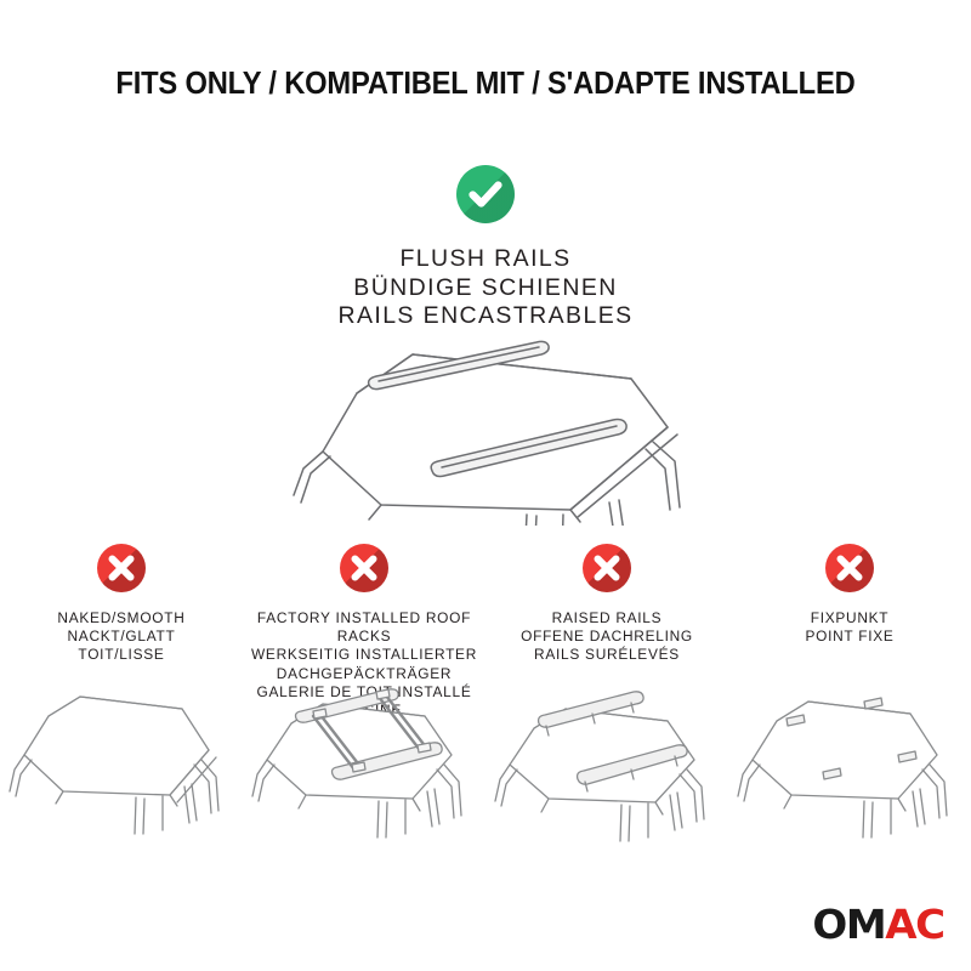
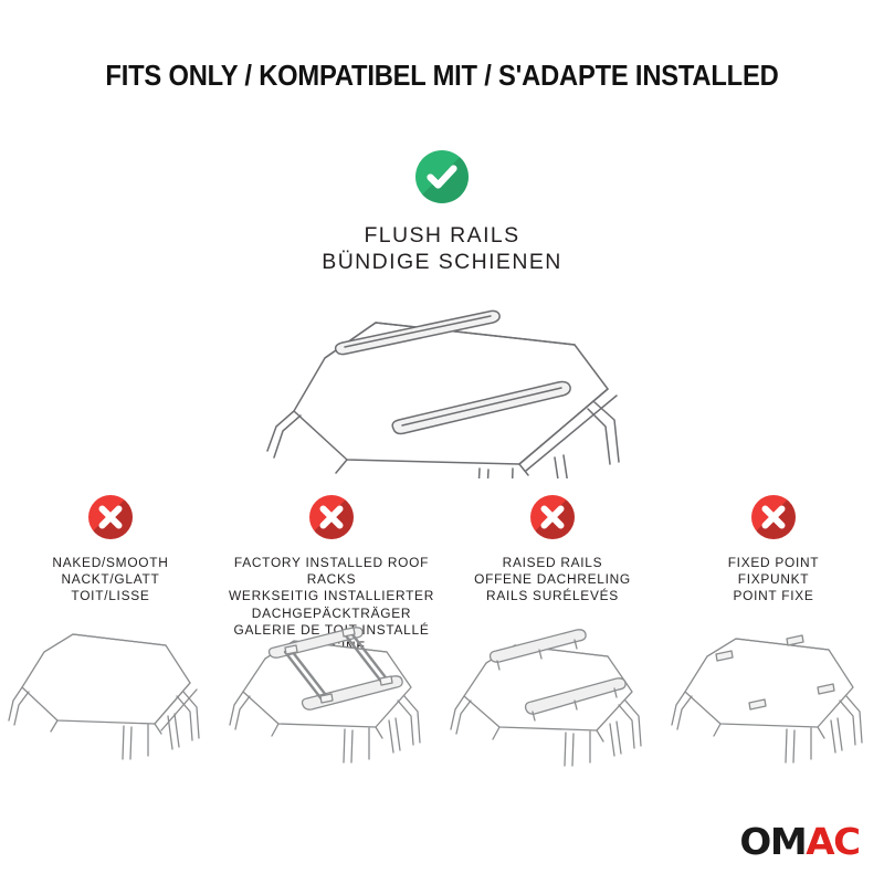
  FITS ONLY / KOMPATIBEL MIT / S'ADAPTE INSTALLED
  FLUSH RAILS
  BÜNDIGE SCHIENEN
- RAILS ENCASTRABLES
  NAKED/SMOOTH
  NACKT/GLATT
  TOIT/LISSE
  FACTORY INSTALLED ROOF RACKS
  WERKSEITIG INSTALLIERTER
  DACHGEPÄCKTRÄGER
  GALERIE DE TO INSTALLÉ N
  RAISED RAILS
  OFFENE DACHRELING
  RAILS SURÉLEVÉS
+ FIXED POINT
  FIXPUNKT
  POINT FIXE
  OMAC
